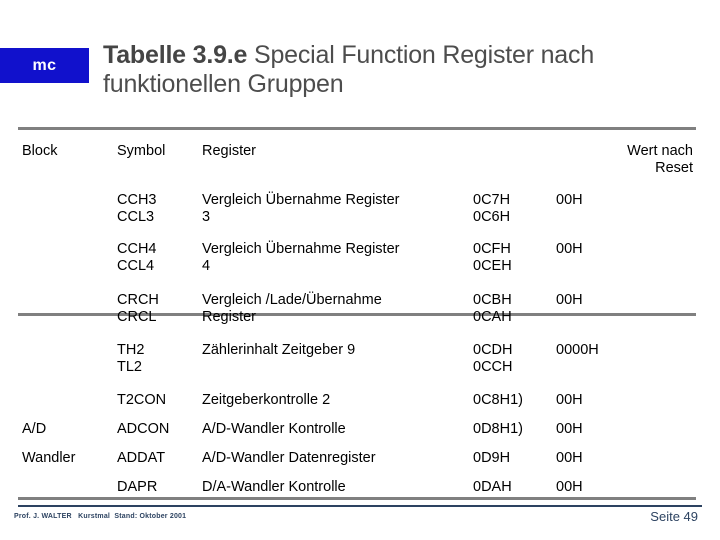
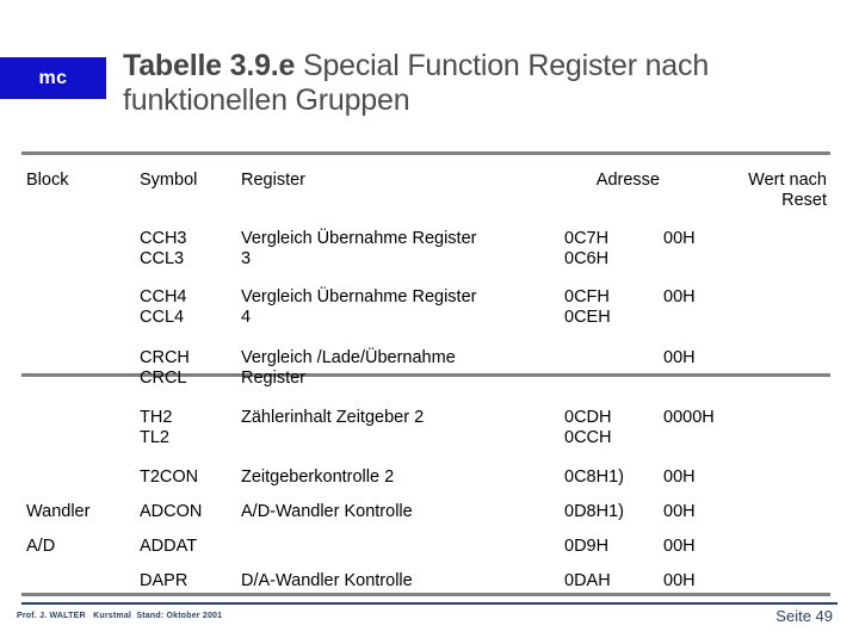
  mc
  Tabelle 3.9.e Special Function Register nach
  funktionellen Gruppen
  Block
  Symbol
  Register
+ Adresse
  Wert nach
  Reset
  CCH3
  CCL3
  Vergleich Übernahme Register
  3
  0C7H
  0C6H
  00H
  CCH4
  CCL4
  Vergleich Übernahme Register
  4
  0CFH
  0CEH
  00H
  CRCH
  CRCL
  Vergleich /Lade/Übernahme
  Register
- 0CBH
- 0CAH
  00H
  TH2
  TL2
- Zählerinhalt Zeitgeber 9
+ Zählerinhalt Zeitgeber 2
  0CDH
  0CCH
  0000H
  T2CON
  Zeitgeberkontrolle 2
  0C8H1)
  00H
- A/D
+ Wandler
  ADCON
  A/D-Wandler Kontrolle
  0D8H1)
  00H
- Wandler
+ A/D
  ADDAT
- A/D-Wandler Datenregister
  0D9H
  00H
  DAPR
  D/A-Wandler Kontrolle
  0DAH
  00H
  Seite 49
